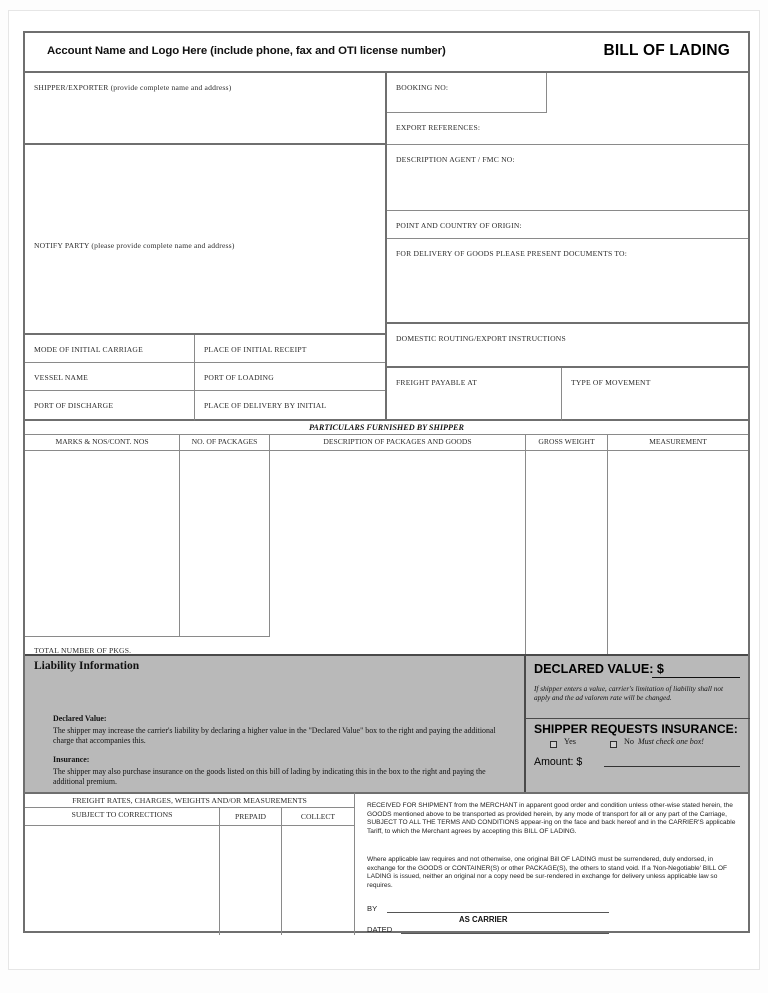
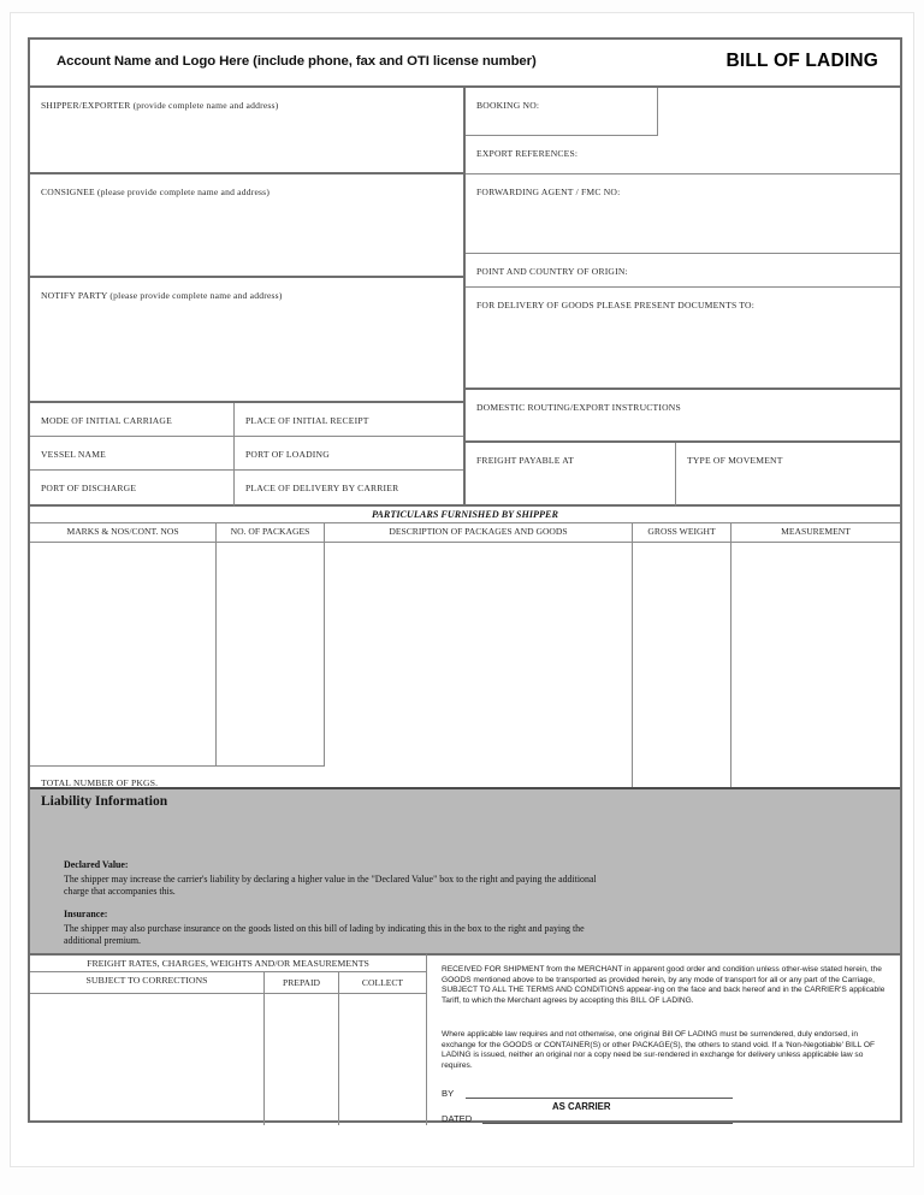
  Account Name and Logo Here (include phone, fax and OTI license number)
  BILL OF LADING
  SHIPPER/EXPORTER (provide complete name and address)
+ CONSIGNEE (please provide complete name and address)
  NOTIFY PARTY (please provide complete name and address)
  MODE OF INITIAL CARRIAGE
  PLACE OF INITIAL RECEIPT
  VESSEL NAME
  PORT OF LOADING
  PORT OF DISCHARGE
- PLACE OF DELIVERY BY INITIAL
+ PLACE OF DELIVERY BY CARRIER
  BOOKING NO:
  EXPORT REFERENCES:
- DESCRIPTION AGENT / FMC NO:
+ FORWARDING AGENT / FMC NO:
  POINT AND COUNTRY OF ORIGIN:
  FOR DELIVERY OF GOODS PLEASE PRESENT DOCUMENTS TO:
  DOMESTIC ROUTING/EXPORT INSTRUCTIONS
  FREIGHT PAYABLE AT
  TYPE OF MOVEMENT
  PARTICULARS FURNISHED BY SHIPPER
  MARKS & NOS/CONT. NOS
  NO. OF PACKAGES
  DESCRIPTION OF PACKAGES AND GOODS
  GROSS WEIGHT
  MEASUREMENT
  TOTAL NUMBER OF PKGS.
  Liability Information
  Declared Value:
  The shipper may increase the carrier's liability by declaring a higher value in the "Declared Value" box to the right and paying the additional charge that accompanies this.
  Insurance:
  The shipper may also purchase insurance on the goods listed on this bill of lading by indicating this in the box to the right and paying the additional premium.
- DECLARED VALUE: $
- If shipper enters a value, carrier's limitation of liability shall not apply and the ad valorem rate will be changed.
- SHIPPER REQUESTS INSURANCE:
- Yes
- No
- Must check one box!
- Amount: $
  FREIGHT RATES, CHARGES, WEIGHTS AND/OR MEASUREMENTS
  SUBJECT TO CORRECTIONS
  PREPAID
  COLLECT
  BY
  AS CARRIER
  DATED
